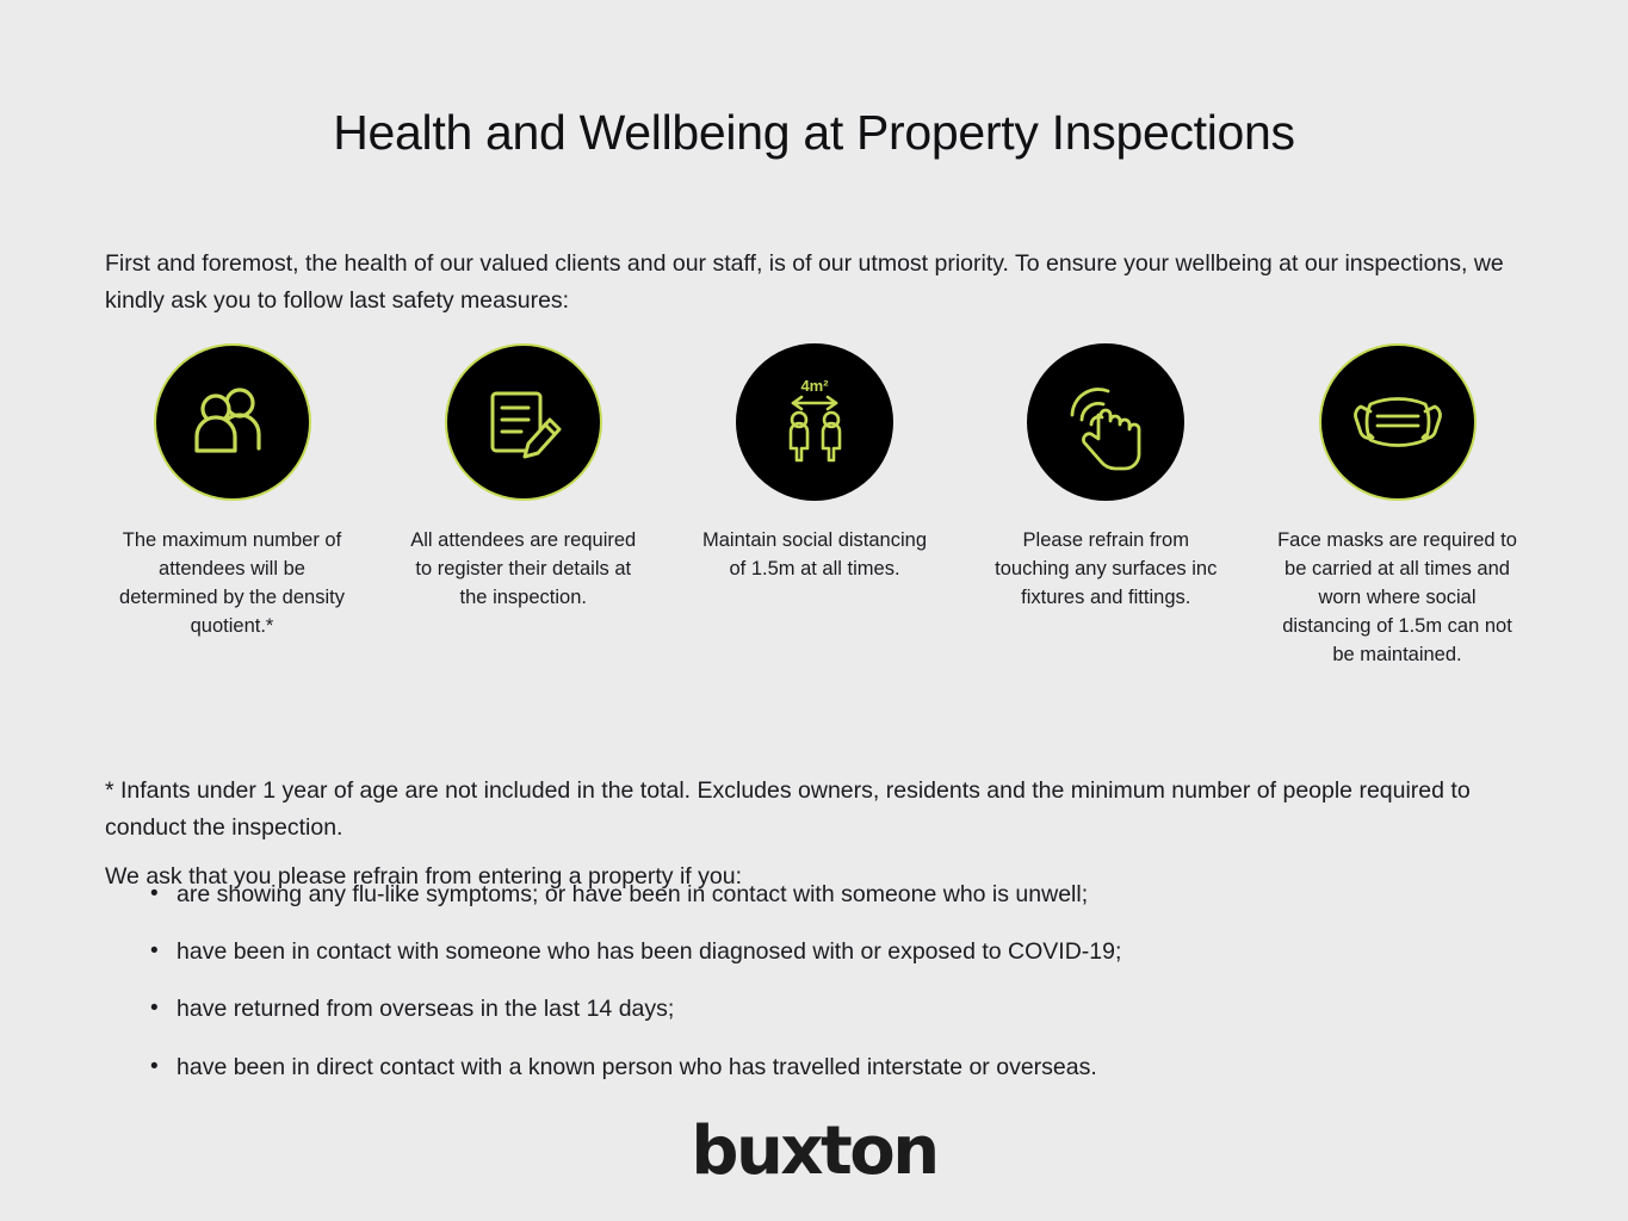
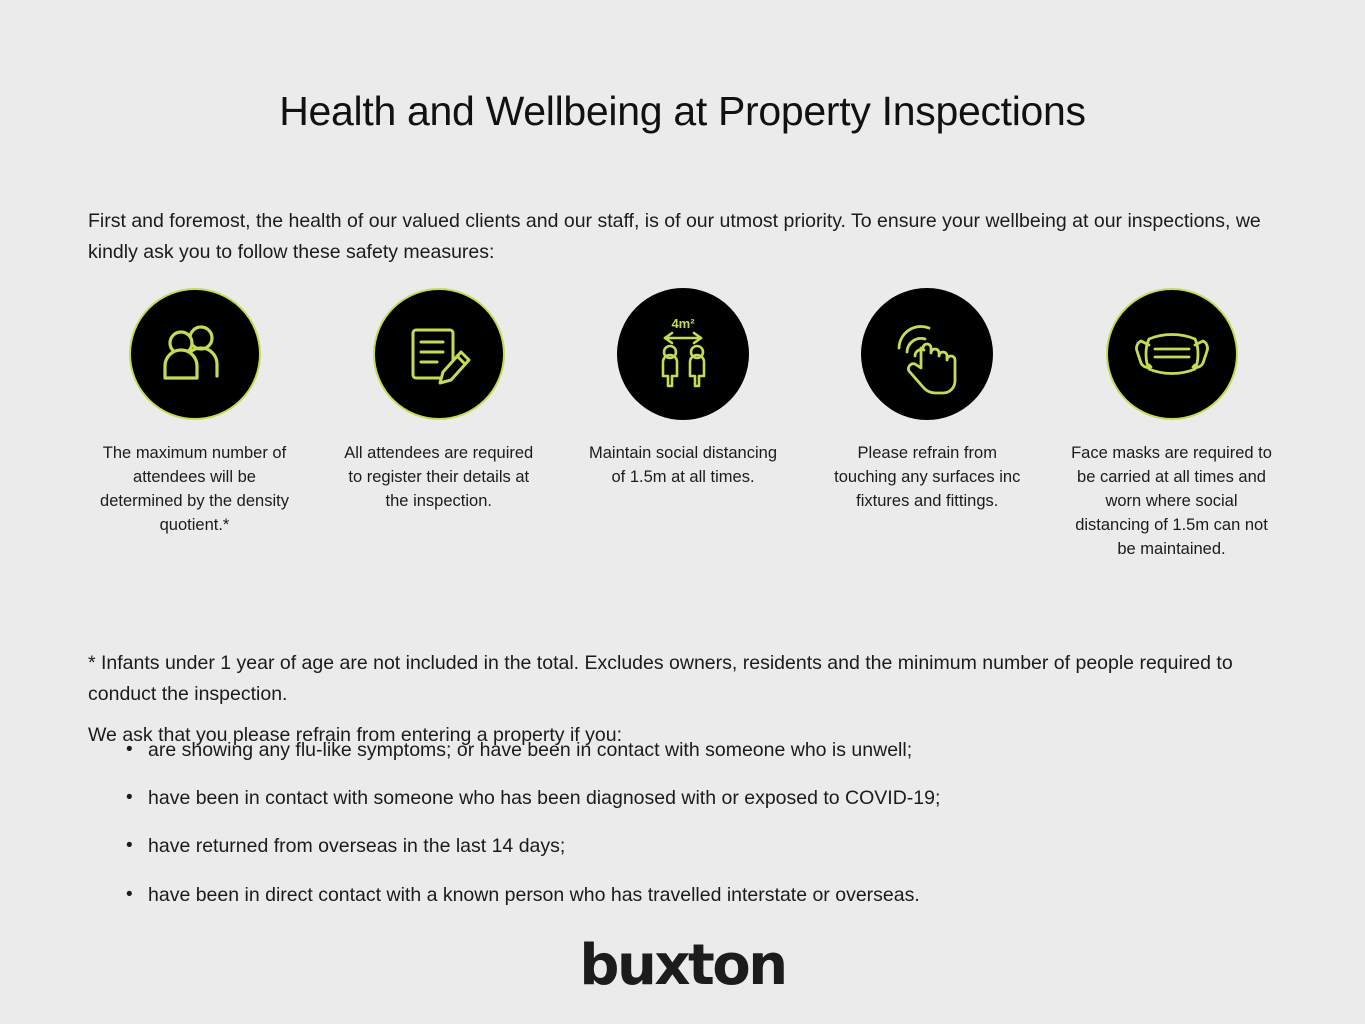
  Health and Wellbeing at Property Inspections
- First and foremost, the health of our valued clients and our staff, is of our utmost priority. To ensure your wellbeing at our inspections, we kindly ask you to follow last safety measures:
+ First and foremost, the health of our valued clients and our staff, is of our utmost priority. To ensure your wellbeing at our inspections, we kindly ask you to follow these safety measures:
  The maximum number of attendees will be determined by the density quotient.*
  All attendees are required to register their details at the inspection.
  4m²
  Maintain social distancing of 1.5m at all times.
  Please refrain from touching any surfaces inc fixtures and fittings.
  Face masks are required to be carried at all times and worn where social distancing of 1.5m can not be maintained.
  * Infants under 1 year of age are not included in the total. Excludes owners, residents and the minimum number of people required to conduct the inspection.
  We ask that you please refrain from entering a property if you:
  are showing any flu-like symptoms; or have been in contact with someone who is unwell;
  have been in contact with someone who has been diagnosed with or exposed to COVID-19;
  have returned from overseas in the last 14 days;
  have been in direct contact with a known person who has travelled interstate or overseas.
  buxton
